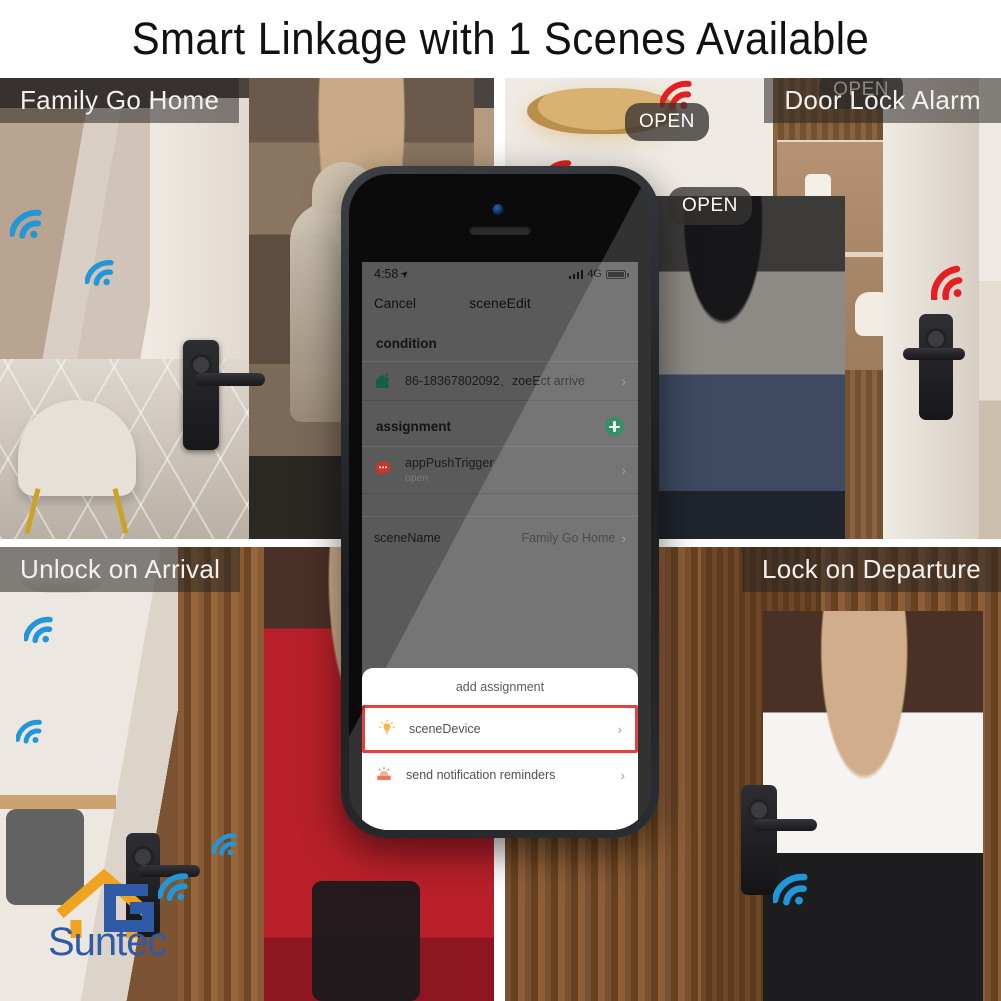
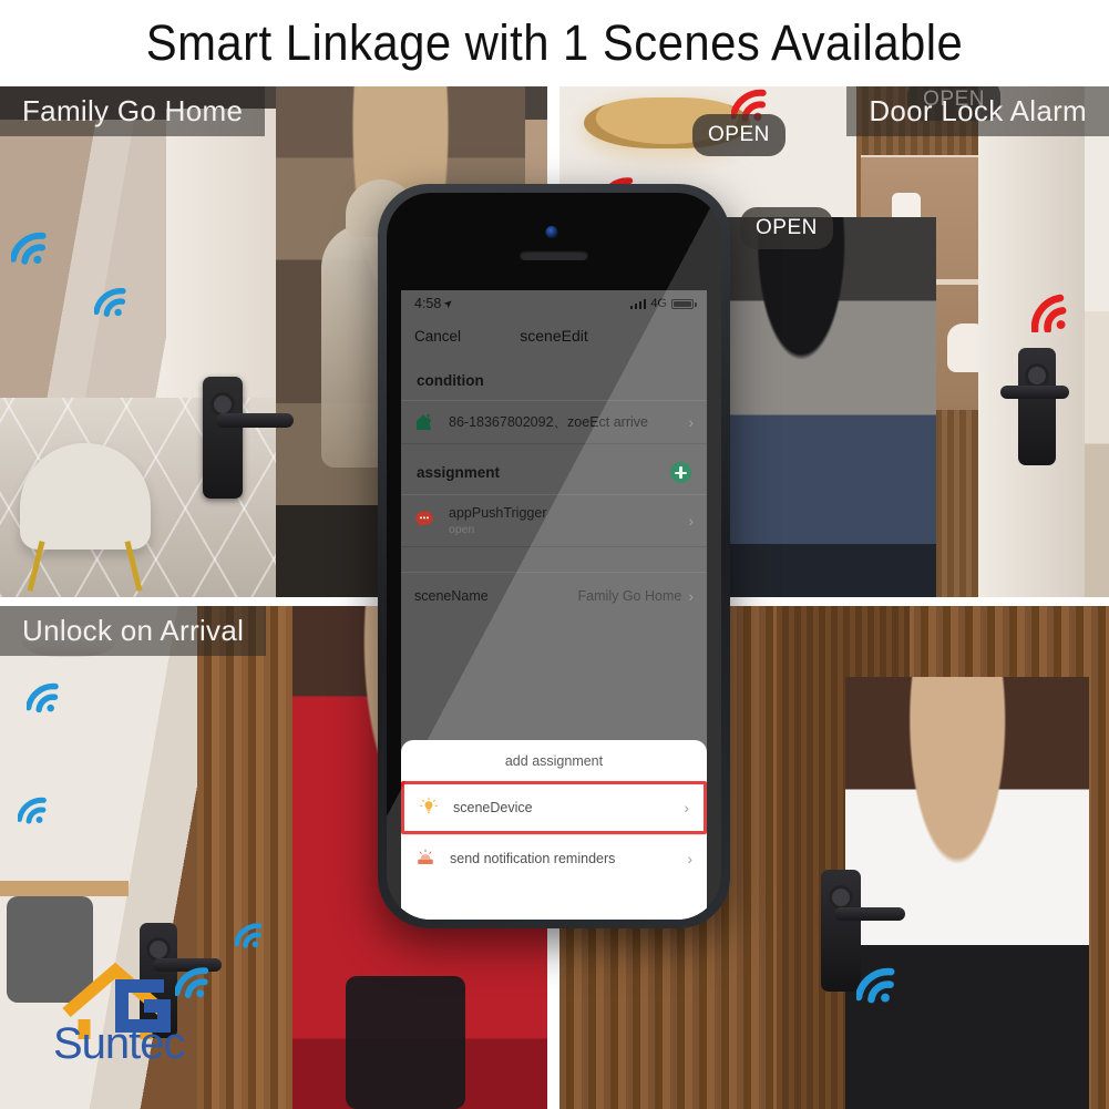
  Smart Linkage with 1 Scenes Available
  Family Go Home
  OPEN
  OPEN
  OPEN
  Door Lock Alarm
  Unlock on Arrival
- Lock on Departure
  Suntec
